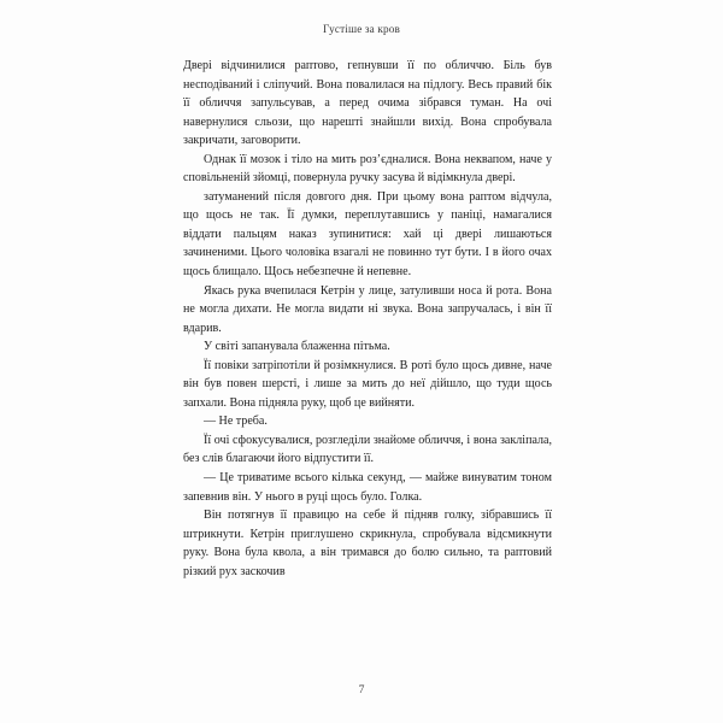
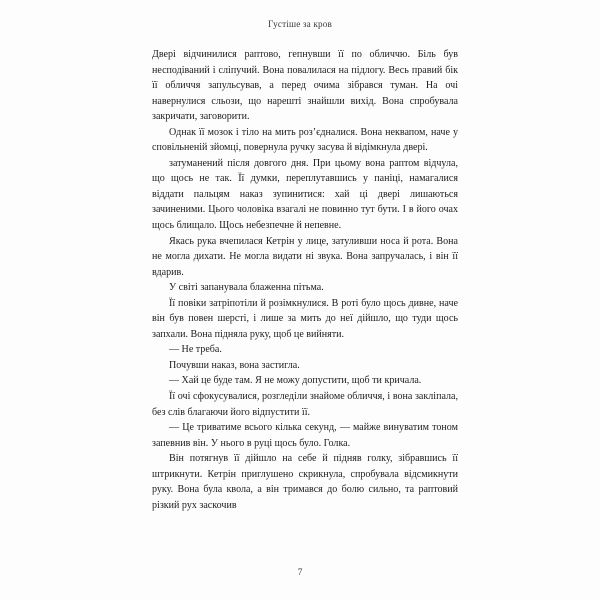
  Густіше за кров
  Двері відчинилися раптово, гепнувши її по обличчю. Біль був несподіваний і сліпучий. Вона повалилася на підлогу. Весь правий бік її обличчя запульсував, а перед очима зібрався туман. На очі навернулися сльози, що нарешті знайшли вихід. Вона спробувала закричати, заговорити.
  Однак її мозок і тіло на мить роз’єдналися. Вона неквапом, наче у сповільненій зйомці, повернула ручку засува й відімкнула двері.
  затуманений після довгого дня. При цьому вона раптом відчула, що щось не так. Її думки, переплутавшись у паніці, намагалися віддати пальцям наказ зупинитися: хай ці двері лишаються зачиненими. Цього чоловіка взагалі не повинно тут бути. І в його очах щось блищало. Щось небезпечне й непевне.
  Якась рука вчепилася Кетрін у лице, затуливши носа й рота. Вона не могла дихати. Не могла видати ні звука. Вона запручалась, і він її вдарив.
  У світі запанувала блаженна пітьма.
  Її повіки затріпотіли й розімкнулися. В роті було щось дивне, наче він був повен шерсті, і лише за мить до неї дійшло, що туди щось запхали. Вона підняла руку, щоб це вийняти.
  — Не треба.
+ Почувши наказ, вона застигла.
+ — Хай це буде там. Я не можу допустити, щоб ти кричала.
  Її очі сфокусувалися, розгледіли знайоме обличчя, і вона закліпала, без слів благаючи його відпустити її.
  — Це триватиме всього кілька секунд, — майже винуватим тоном запевнив він. У нього в руці щось було. Голка.
- Він потягнув її правицю на себе й підняв голку, зібравшись її штрикнути. Кетрін приглушено скрикнула, спробувала відсмикнути руку. Вона була квола, а він тримався до болю сильно, та раптовий різкий рух заскочив
+ Він потягнув її дійшло на себе й підняв голку, зібравшись її штрикнути. Кетрін приглушено скрикнула, спробувала відсмикнути руку. Вона була квола, а він тримався до болю сильно, та раптовий різкий рух заскочив
  7
